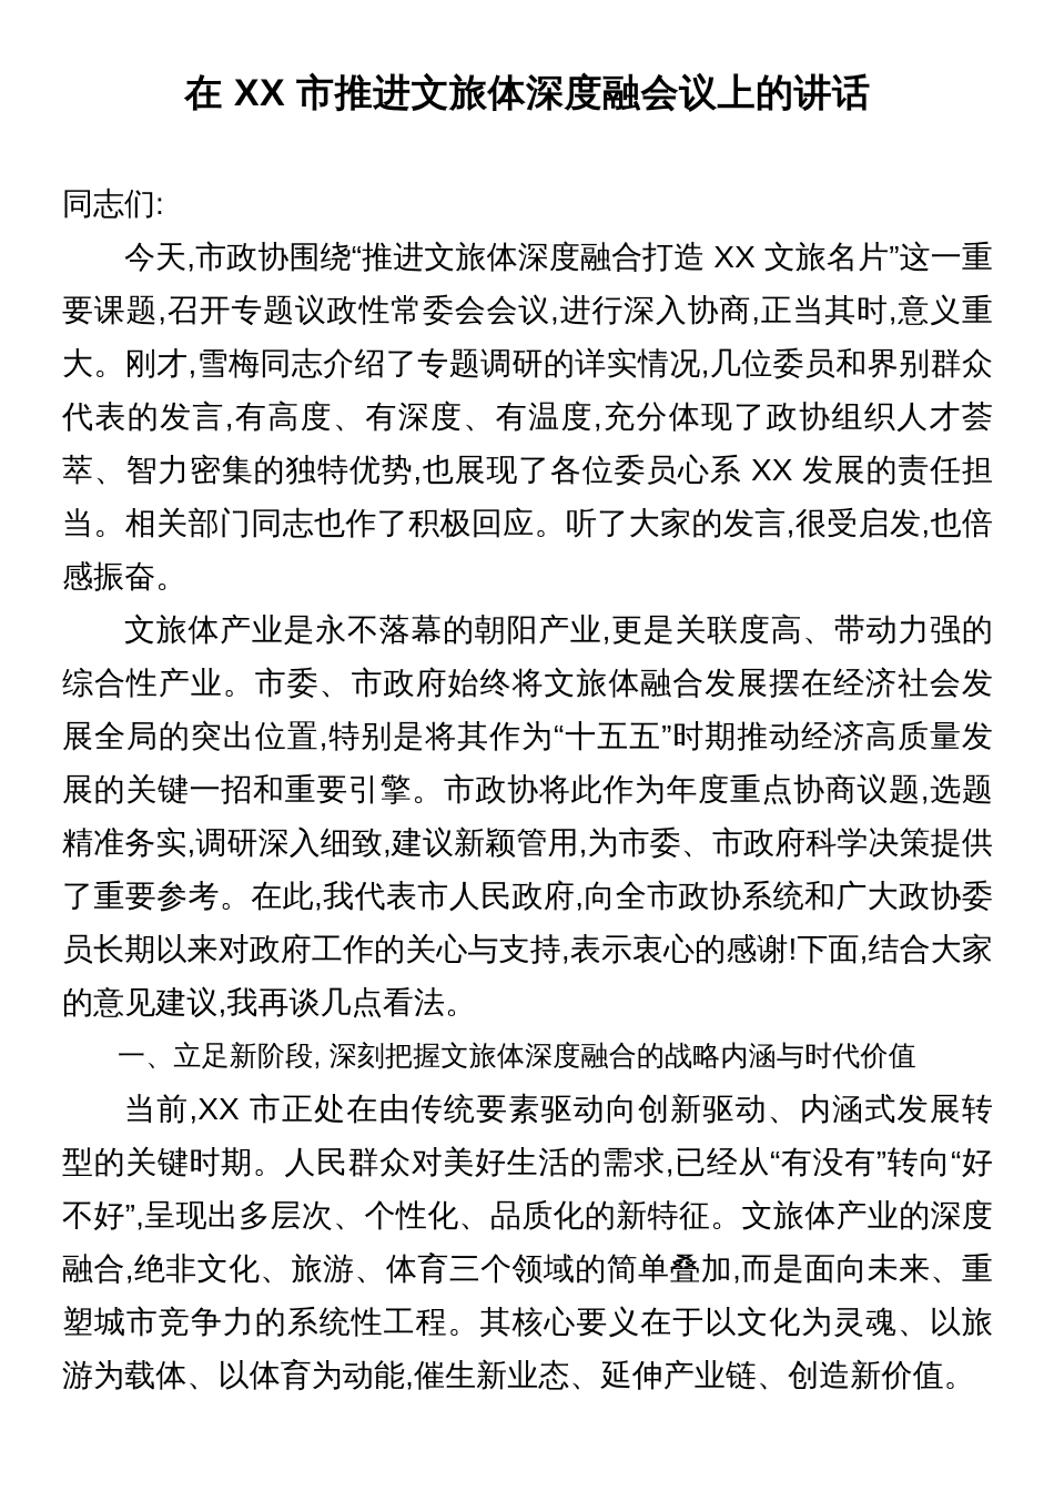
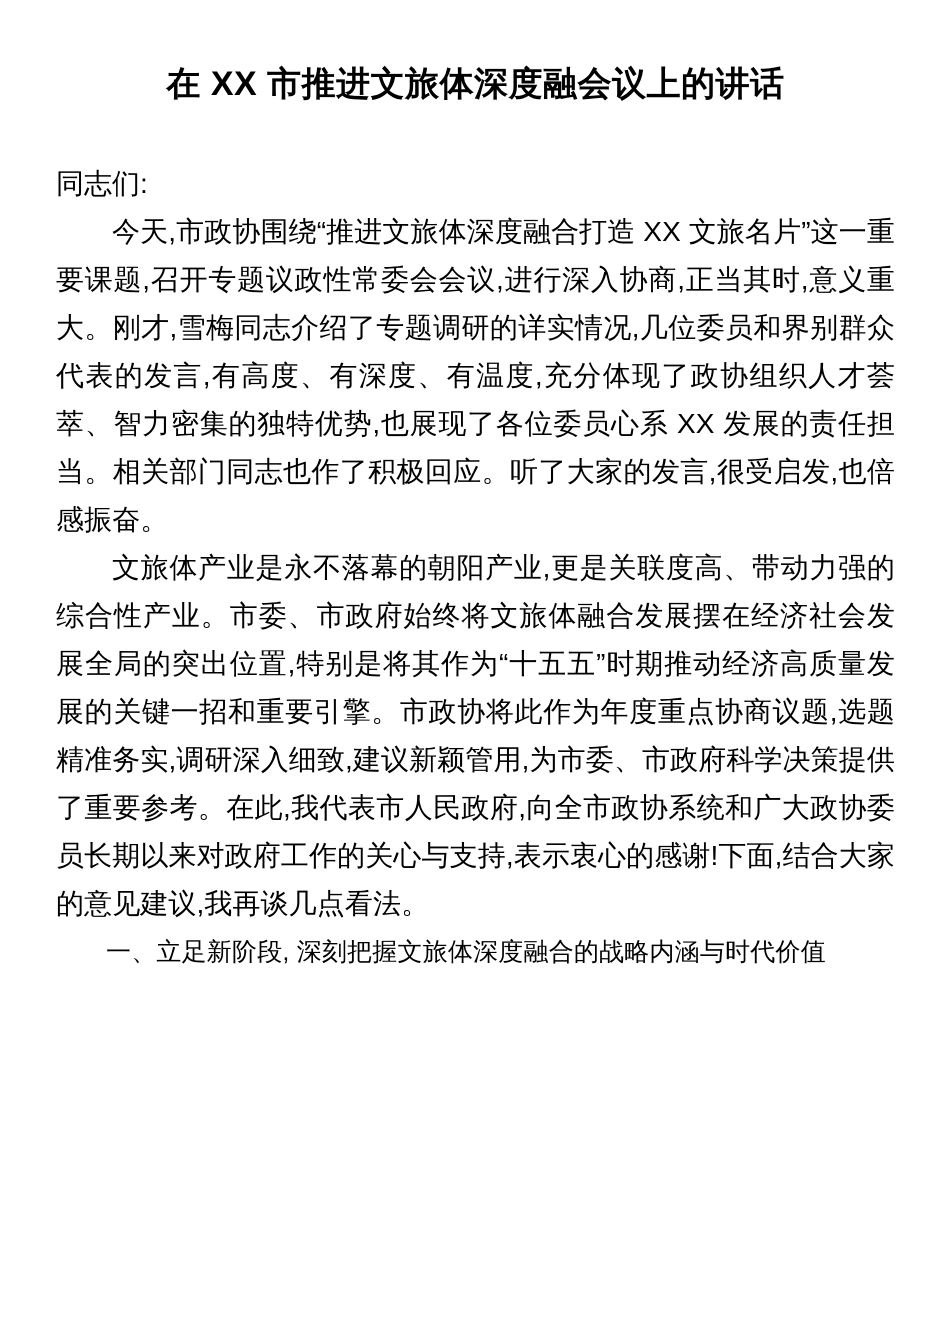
  在 XX 市推进文旅体深度融会议上的讲话
  同志们:
  今天,市政协围绕“推进文旅体深度融合打造 XX 文旅名片”这一重要课题,召开专题议政性常委会会议,进行深入协商,正当其时,意义重大。刚才,雪梅同志介绍了专题调研的详实情况,几位委员和界别群众代表的发言,有高度、有深度、有温度,充分体现了政协组织人才荟萃、智力密集的独特优势,也展现了各位委员心系 XX 发展的责任担当。相关部门同志也作了积极回应。听了大家的发言,很受启发,也倍感振奋。
  文旅体产业是永不落幕的朝阳产业,更是关联度高、带动力强的综合性产业。市委、市政府始终将文旅体融合发展摆在经济社会发展全局的突出位置,特别是将其作为“十五五”时期推动经济高质量发展的关键一招和重要引擎。市政协将此作为年度重点协商议题,选题精准务实,调研深入细致,建议新颖管用,为市委、市政府科学决策提供了重要参考。在此,我代表市人民政府,向全市政协系统和广大政协委员长期以来对政府工作的关心与支持,表示衷心的感谢!下面,结合大家的意见建议,我再谈几点看法。
  一、立足新阶段, 深刻把握文旅体深度融合的战略内涵与时代价值
- 当前,XX 市正处在由传统要素驱动向创新驱动、内涵式发展转型的关键时期。人民群众对美好生活的需求,已经从“有没有”转向“好不好”,呈现出多层次、个性化、品质化的新特征。文旅体产业的深度融合,绝非文化、旅游、体育三个领域的简单叠加,而是面向未来、重塑城市竞争力的系统性工程。其核心要义在于以文化为灵魂、以旅游为载体、以体育为动能,催生新业态、延伸产业链、创造新价值。
